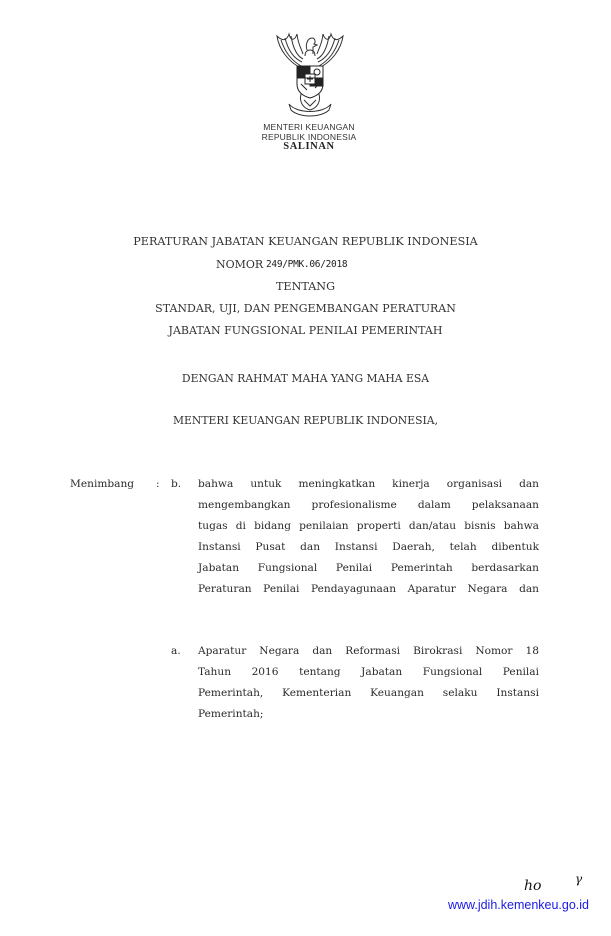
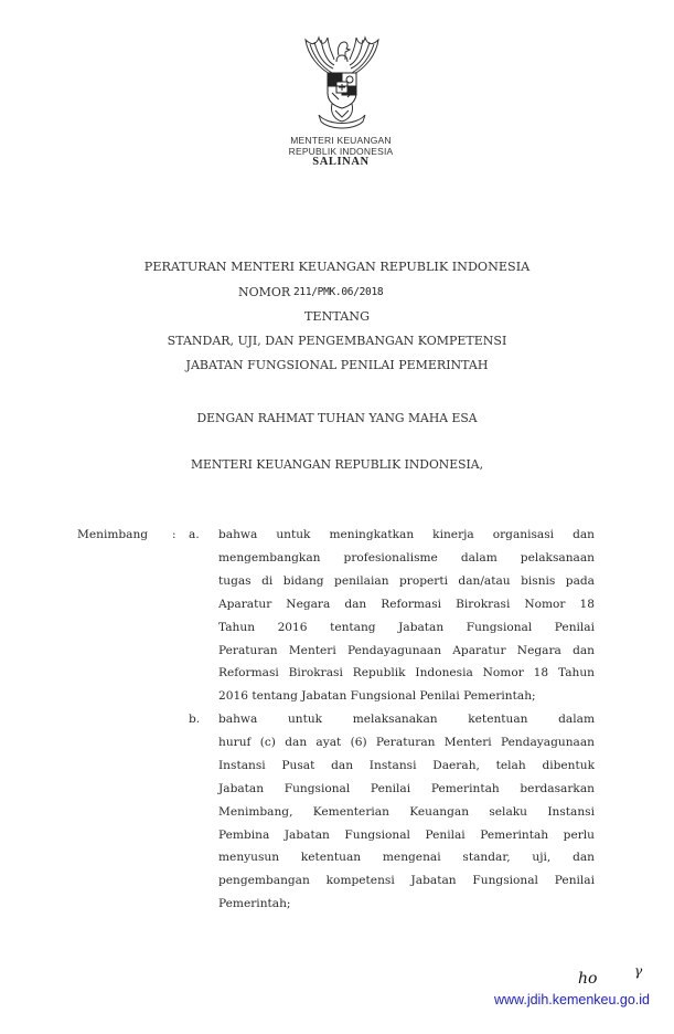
  MENTERI KEUANGAN
  REPUBLIK INDONESIA
  SALINAN
- PERATURAN JABATAN KEUANGAN REPUBLIK INDONESIA
+ PERATURAN MENTERI KEUANGAN REPUBLIK INDONESIA
  NOMOR
- 249/PMK.06/2018
+ 211/PMK.06/2018
  TENTANG
- STANDAR, UJI, DAN PENGEMBANGAN PERATURAN
+ STANDAR, UJI, DAN PENGEMBANGAN KOMPETENSI
  JABATAN FUNGSIONAL PENILAI PEMERINTAH
- DENGAN RAHMAT MAHA YANG MAHA ESA
+ DENGAN RAHMAT TUHAN YANG MAHA ESA
  MENTERI KEUANGAN REPUBLIK INDONESIA,
  Menimbang
  :
- b.
+ a.
  bahwa untuk meningkatkan kinerja organisasi dan
  mengembangkan profesionalisme dalam pelaksanaan
- tugas di bidang penilaian properti dan/atau bisnis bahwa
+ tugas di bidang penilaian properti dan/atau bisnis pada
- Instansi Pusat dan Instansi Daerah, telah dibentuk
+ Aparatur Negara dan Reformasi Birokrasi Nomor 18
- Jabatan Fungsional Penilai Pemerintah berdasarkan
+ Tahun 2016 tentang Jabatan Fungsional Penilai
- Peraturan Penilai Pendayagunaan Aparatur Negara dan
+ Peraturan Menteri Pendayagunaan Aparatur Negara dan
+ Reformasi Birokrasi Republik Indonesia Nomor 18 Tahun
+ 2016 tentang Jabatan Fungsional Penilai Pemerintah;
- a.
+ b.
+ bahwa untuk melaksanakan ketentuan dalam
+ huruf (c) dan ayat (6) Peraturan Menteri Pendayagunaan
- Aparatur Negara dan Reformasi Birokrasi Nomor 18
+ Instansi Pusat dan Instansi Daerah, telah dibentuk
- Tahun 2016 tentang Jabatan Fungsional Penilai
+ Jabatan Fungsional Penilai Pemerintah berdasarkan
- Pemerintah, Kementerian Keuangan selaku Instansi
+ Menimbang, Kementerian Keuangan selaku Instansi
+ Pembina Jabatan Fungsional Penilai Pemerintah perlu
+ menyusun ketentuan mengenai standar, uji, dan
+ pengembangan kompetensi Jabatan Fungsional Penilai
  Pemerintah;
  ho
  γ
  www.jdih.kemenkeu.go.id
